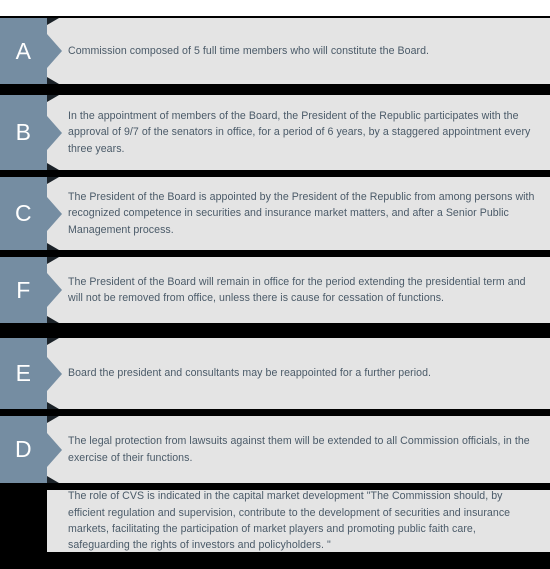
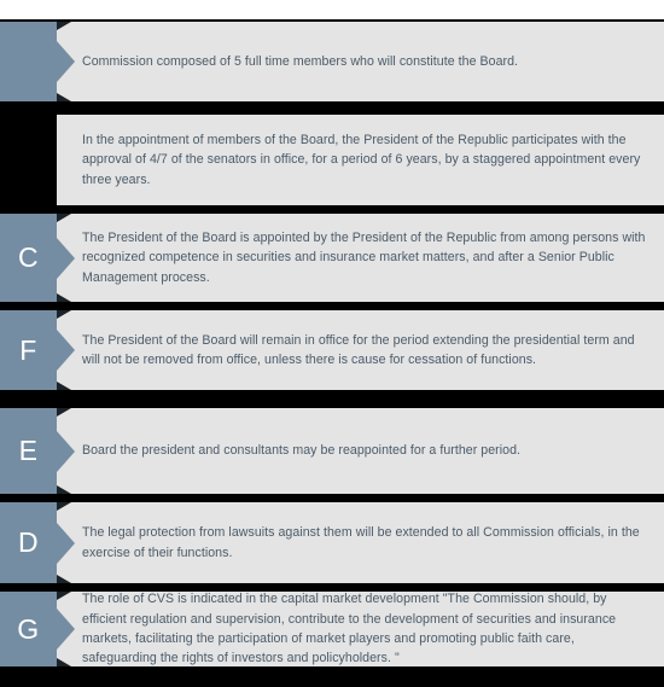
  Commission composed of 5 full time members who will constitute the Board.
- A
- In the appointment of members of the Board, the President of the Republic participates with the approval of 9/7 of the senators in office, for a period of 6 years, by a staggered appointment every three years.
+ In the appointment of members of the Board, the President of the Republic participates with the approval of 4/7 of the senators in office, for a period of 6 years, by a staggered appointment every three years.
- B
  The President of the Board is appointed by the President of the Republic from among persons with recognized competence in securities and insurance market matters, and after a Senior Public Management process.
  C
  The President of the Board will remain in office for the period extending the presidential term and will not be removed from office, unless there is cause for cessation of functions.
  F
  Board the president and consultants may be reappointed for a further period.
  E
  The legal protection from lawsuits against them will be extended to all Commission officials, in the exercise of their functions.
  D
  The role of CVS is indicated in the capital market development "The Commission should, by efficient regulation and supervision, contribute to the development of securities and insurance markets, facilitating the participation of market players and promoting public faith care, safeguarding the rights of investors and policyholders. "
+ G
